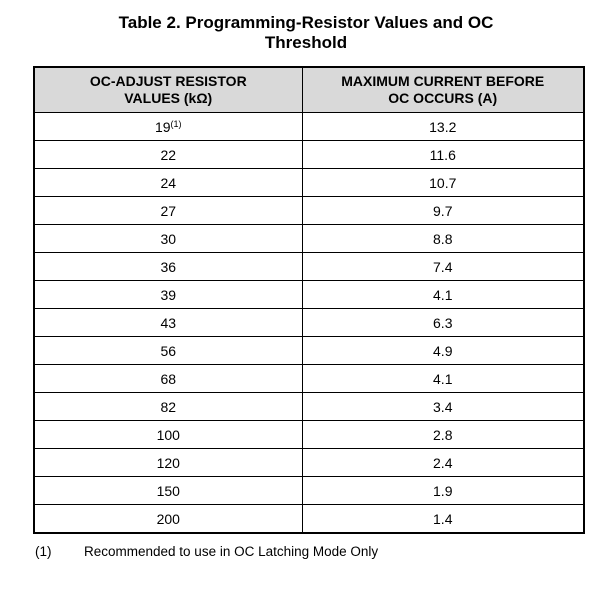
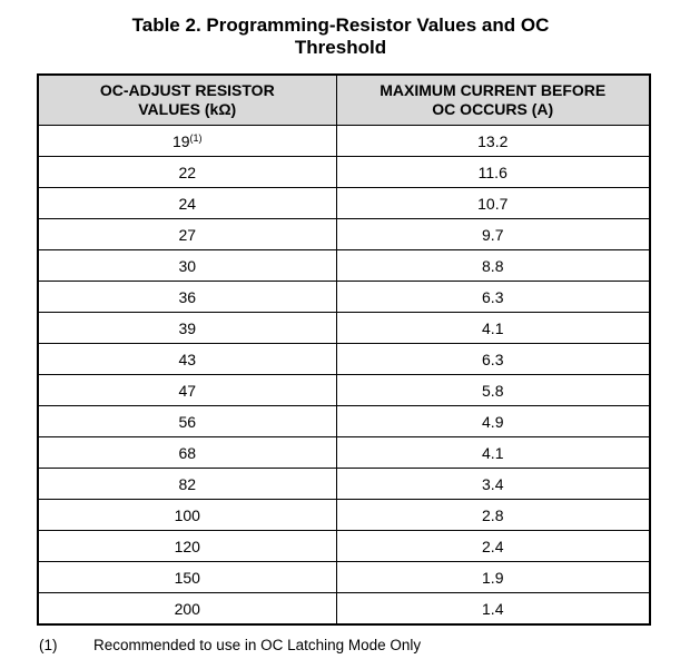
  Table 2. Programming-Resistor Values and OC
  Threshold
  OC-ADJUST RESISTOR VALUES (kΩ)	MAXIMUM CURRENT BEFORE OC OCCURS (A)
  19(1)	13.2
  22	11.6
  24	10.7
  27	9.7
  30	8.8
- 36	7.4
+ 36	6.3
  39	4.1
  43	6.3
+ 47	5.8
  56	4.9
  68	4.1
  82	3.4
  100	2.8
  120	2.4
  150	1.9
  200	1.4
  (1)
  Recommended to use in OC Latching Mode Only
